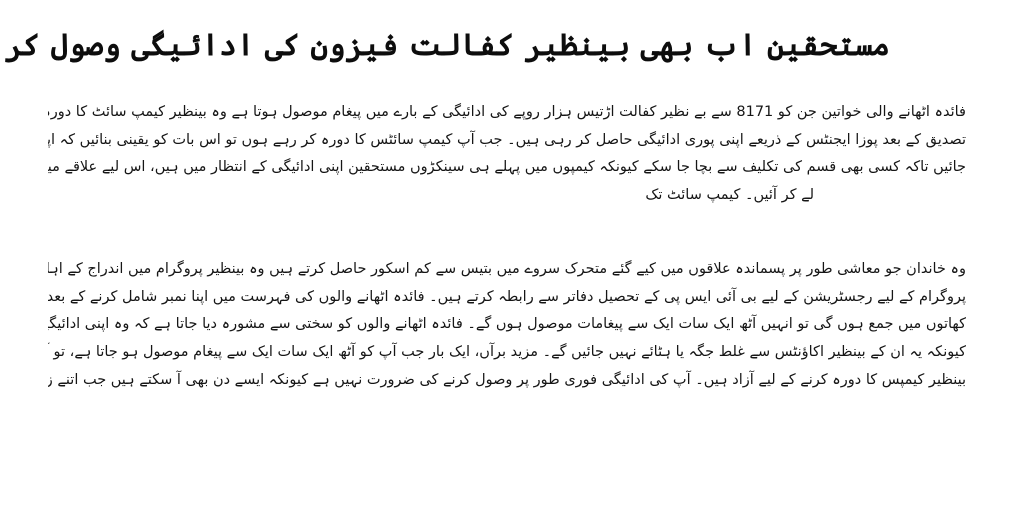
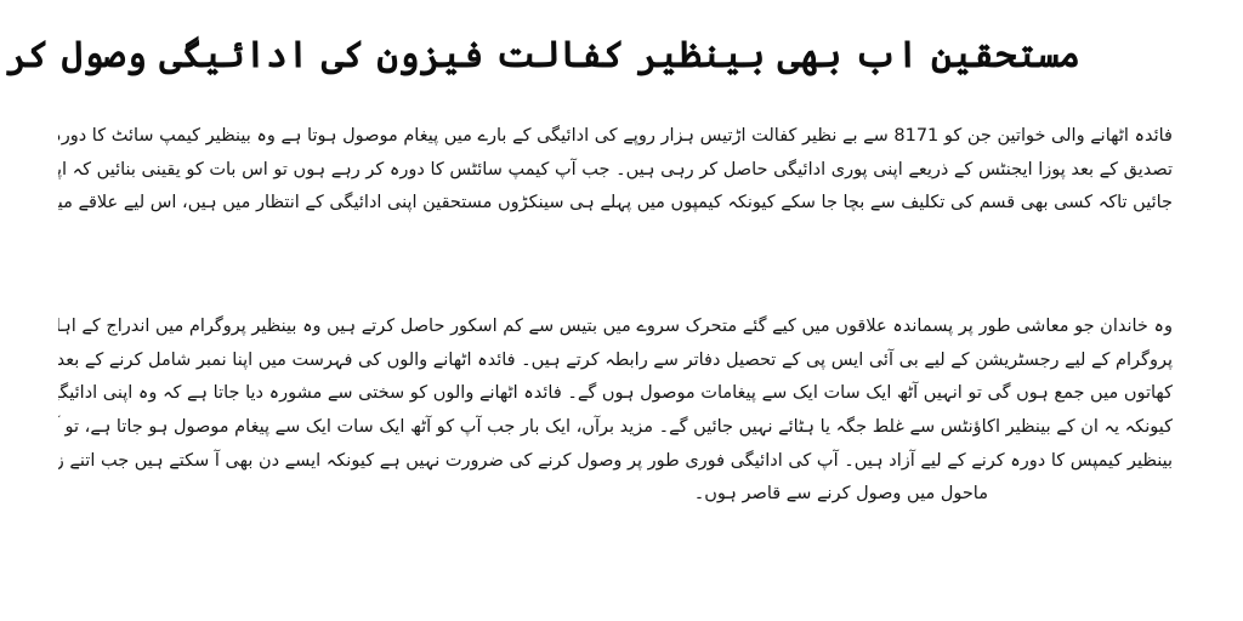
  مستحقین اب بھی بینظیر کفالت فیزون کی ادائیگی وصول کر
  فائدہ اٹھانے والی خواتین جن کو 8171 سے بے نظیر کفالت اڑتیس ہزار روپے کی ادائیگی کے بارے میں پیغام موصول ہوتا ہے وہ بینظیر کیمپ سائٹ کا دور
  تصدیق کے بعد پوزا ایجنٹس کے ذریعے اپنی پوری ادائیگی حاصل کر رہی ہیں۔ جب آپ کیمپ سائٹس کا دورہ کر رہے ہوں تو اس بات کو یقینی بنائیں کہ اپ
  جائیں تاکہ کسی بھی قسم کی تکلیف سے بچا جا سکے کیونکہ کیمپوں میں پہلے ہی سینکڑوں مستحقین اپنی ادائیگی کے انتظار میں ہیں، اس لیے علاقے می
- لے کر آئیں۔ کیمپ سائٹ تک
  وہ خاندان جو معاشی طور پر پسماندہ علاقوں میں کیے گئے متحرک سروے میں بتیس سے کم اسکور حاصل کرتے ہیں وہ بینظیر پروگرام میں اندراج کے اہ
  پروگرام کے لیے رجسٹریشن کے لیے بی آئی ایس پی کے تحصیل دفاتر سے رابطہ کرتے ہیں۔ فائدہ اٹھانے والوں کی فہرست میں اپنا نمبر شامل کرنے کے بعد
  کھاتوں میں جمع ہوں گی تو انہیں آٹھ ایک سات ایک سے پیغامات موصول ہوں گے۔ فائدہ اٹھانے والوں کو سختی سے مشورہ دیا جاتا ہے کہ وہ اپنی ادائیگی
  کیونکہ یہ ان کے بینظیر اکاؤنٹس سے غلط جگہ یا ہٹائے نہیں جائیں گے۔ مزید برآں، ایک بار جب آپ کو آٹھ ایک سات ایک سے پیغام موصول ہو جاتا ہے، تو
  بینظیر کیمپس کا دورہ کرنے کے لیے آزاد ہیں۔ آپ کی ادائیگی فوری طور پر وصول کرنے کی ضرورت نہیں ہے کیونکہ ایسے دن بھی آ سکتے ہیں جب اتنے ز
+ ماحول میں وصول کرنے سے قاصر ہوں۔
